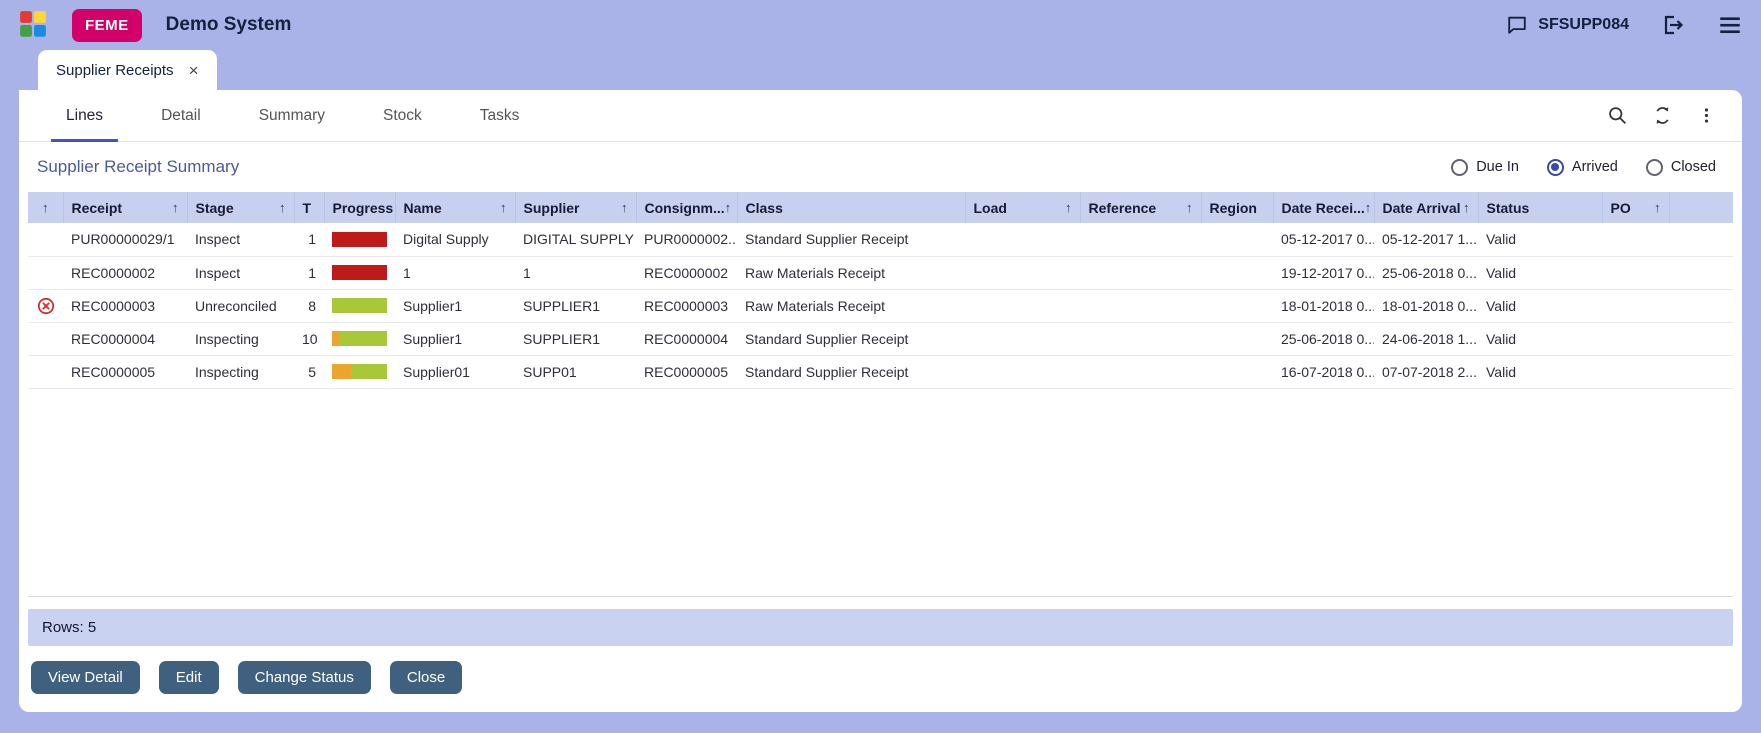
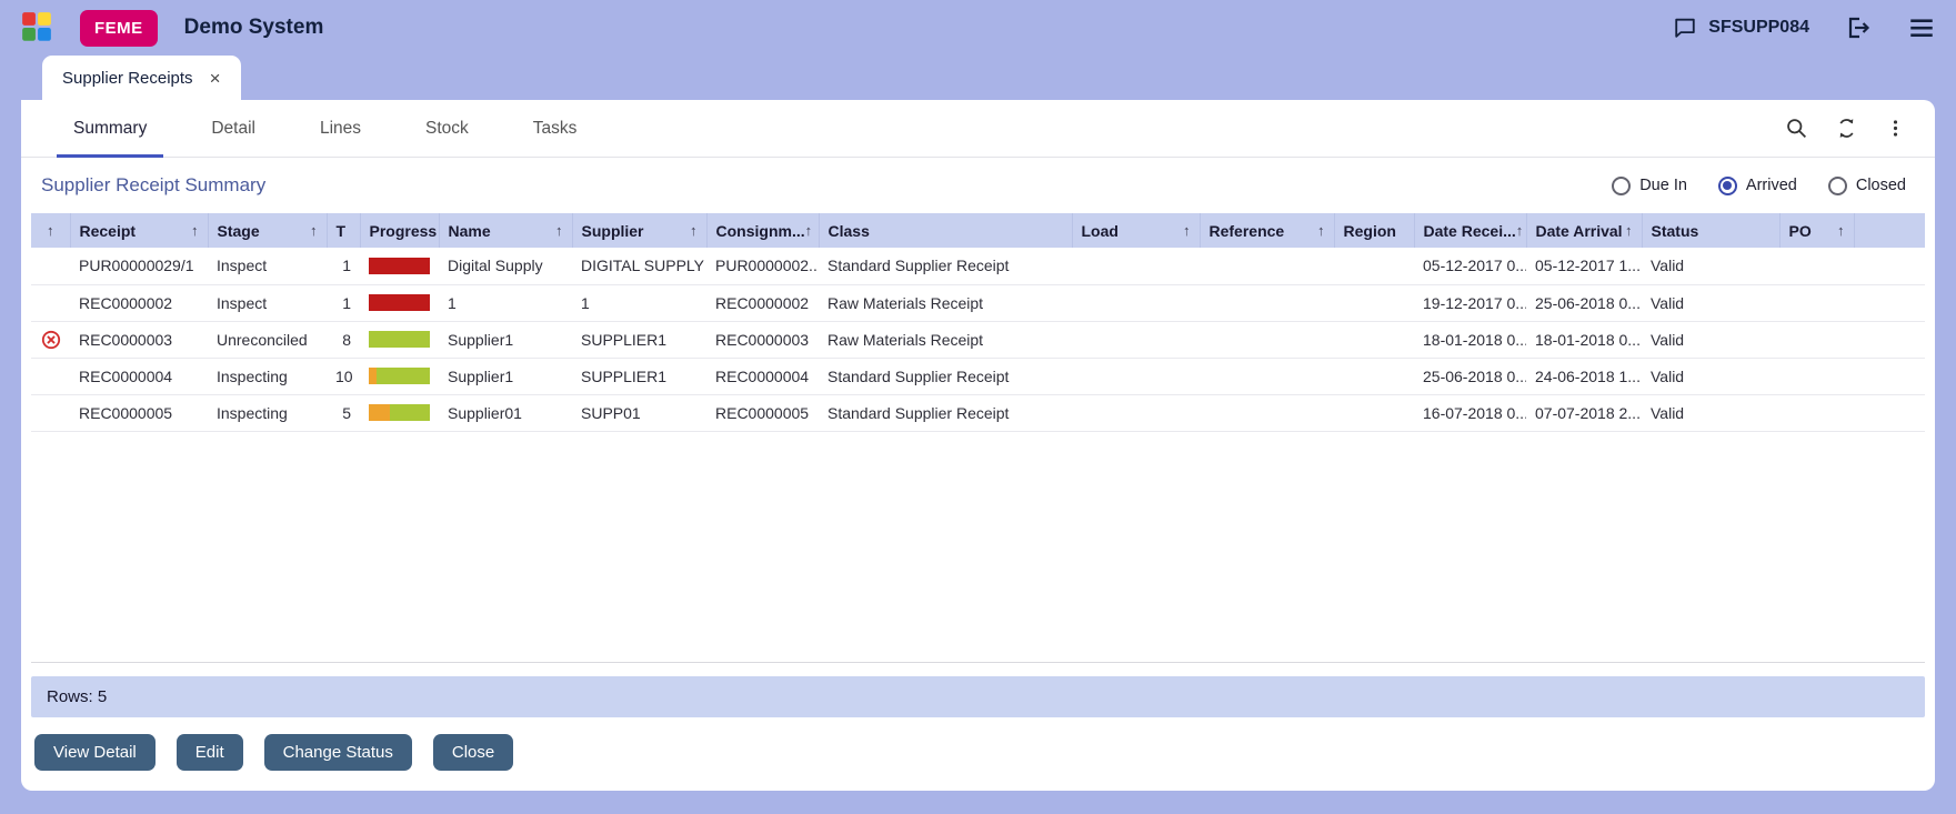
  FEME
  Demo System
  SFSUPP084
  Supplier Receipts
  ×
- Lines
+ Summary
  Detail
- Summary
+ Lines
  Stock
  Tasks
  Supplier Receipt Summary
  Due In
  Arrived
  Closed
  ↑	Receipt ↑	Stage ↑	T	Progress	Name ↑	Supplier ↑	Consignm...↑	Class	Load ↑	Reference ↑	Region	Date Recei...↑	Date Arrival ↑	Status	PO ↑
  	PUR00000029/1	Inspect	1		Digital Supply	DIGITAL SUPPLY	PUR0000002..	Standard Supplier Receipt				05-12-2017 0..	05-12-2017 1...	Valid
  	REC0000002	Inspect	1		1	1	REC0000002	Raw Materials Receipt				19-12-2017 0..	25-06-2018 0...	Valid
  	REC0000003	Unreconciled	8		Supplier1	SUPPLIER1	REC0000003	Raw Materials Receipt				18-01-2018 0..	18-01-2018 0...	Valid
  	REC0000004	Inspecting	10		Supplier1	SUPPLIER1	REC0000004	Standard Supplier Receipt				25-06-2018 0..	24-06-2018 1...	Valid
  	REC0000005	Inspecting	5		Supplier01	SUPP01	REC0000005	Standard Supplier Receipt				16-07-2018 0..	07-07-2018 2...	Valid
  Rows: 5
  View Detail
  Edit
  Change Status
  Close
